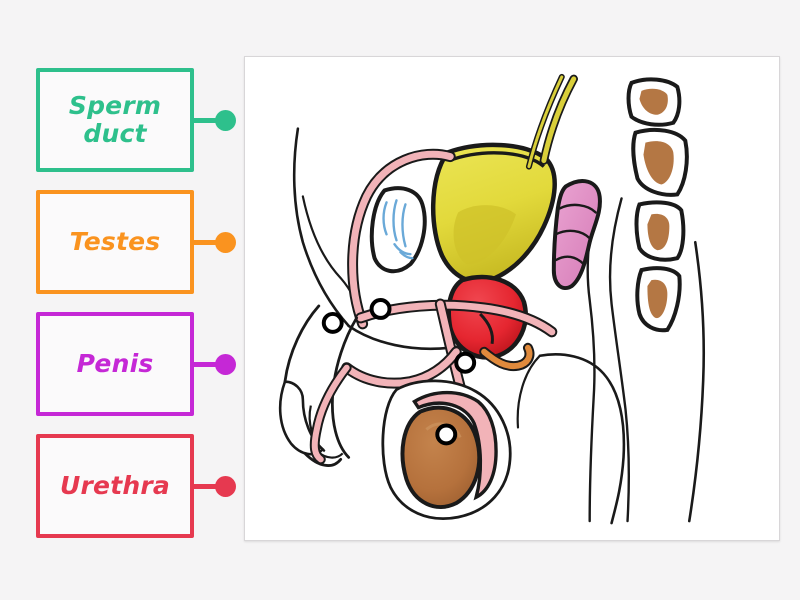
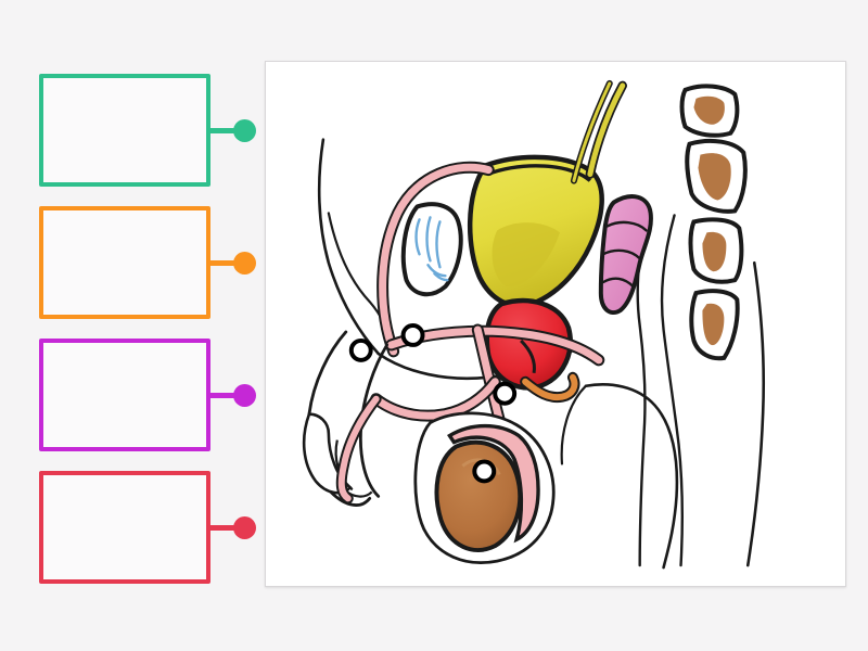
- Sperm
- duct
- Testes
- Penis
- Urethra
